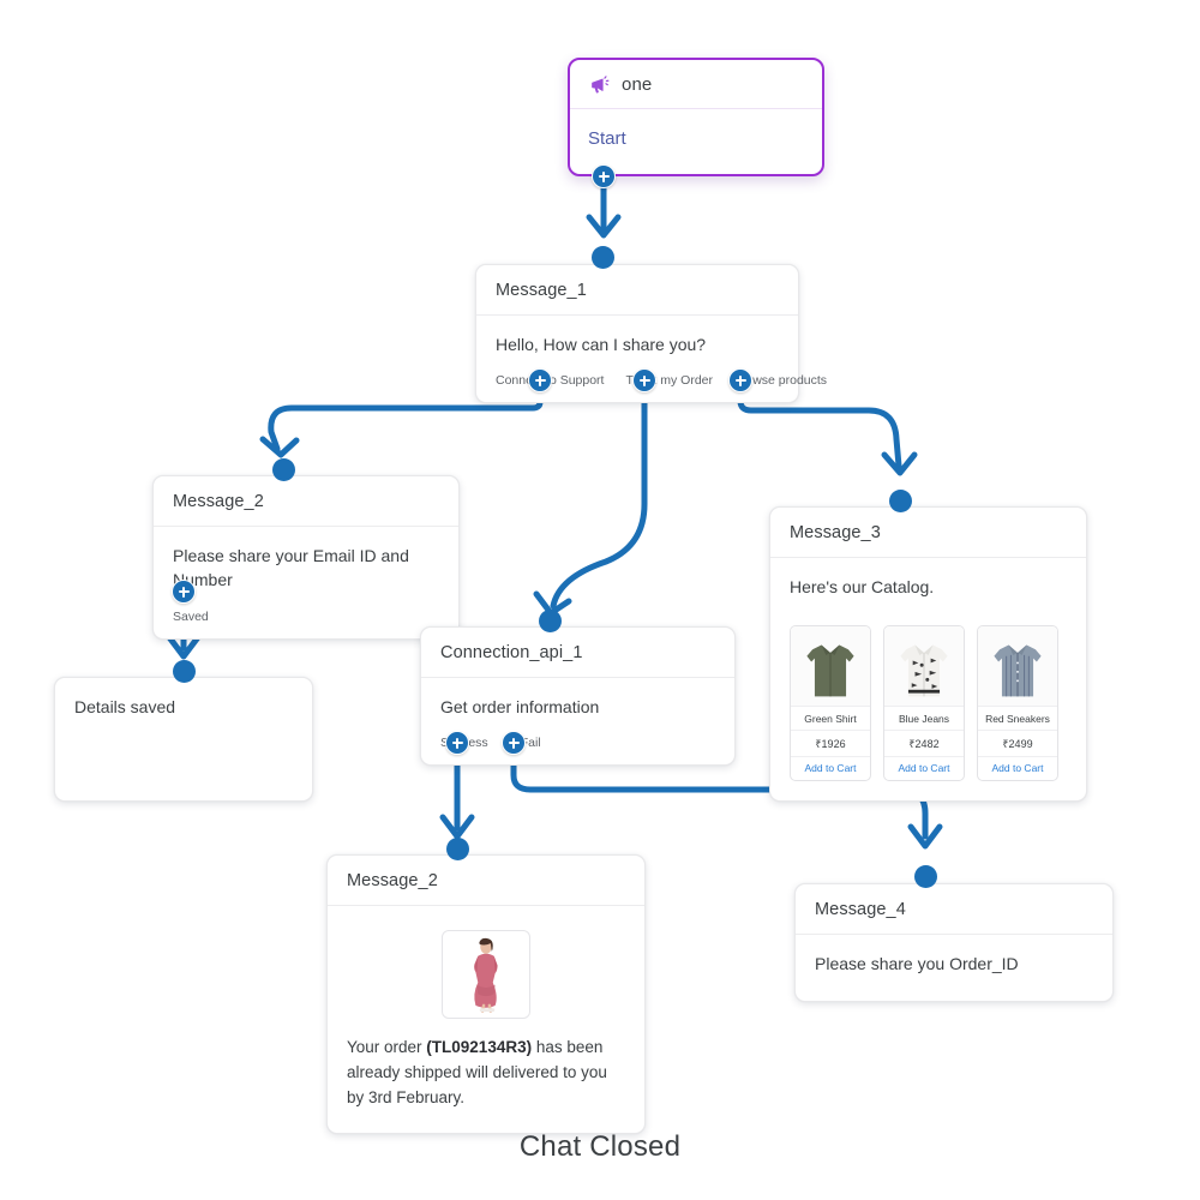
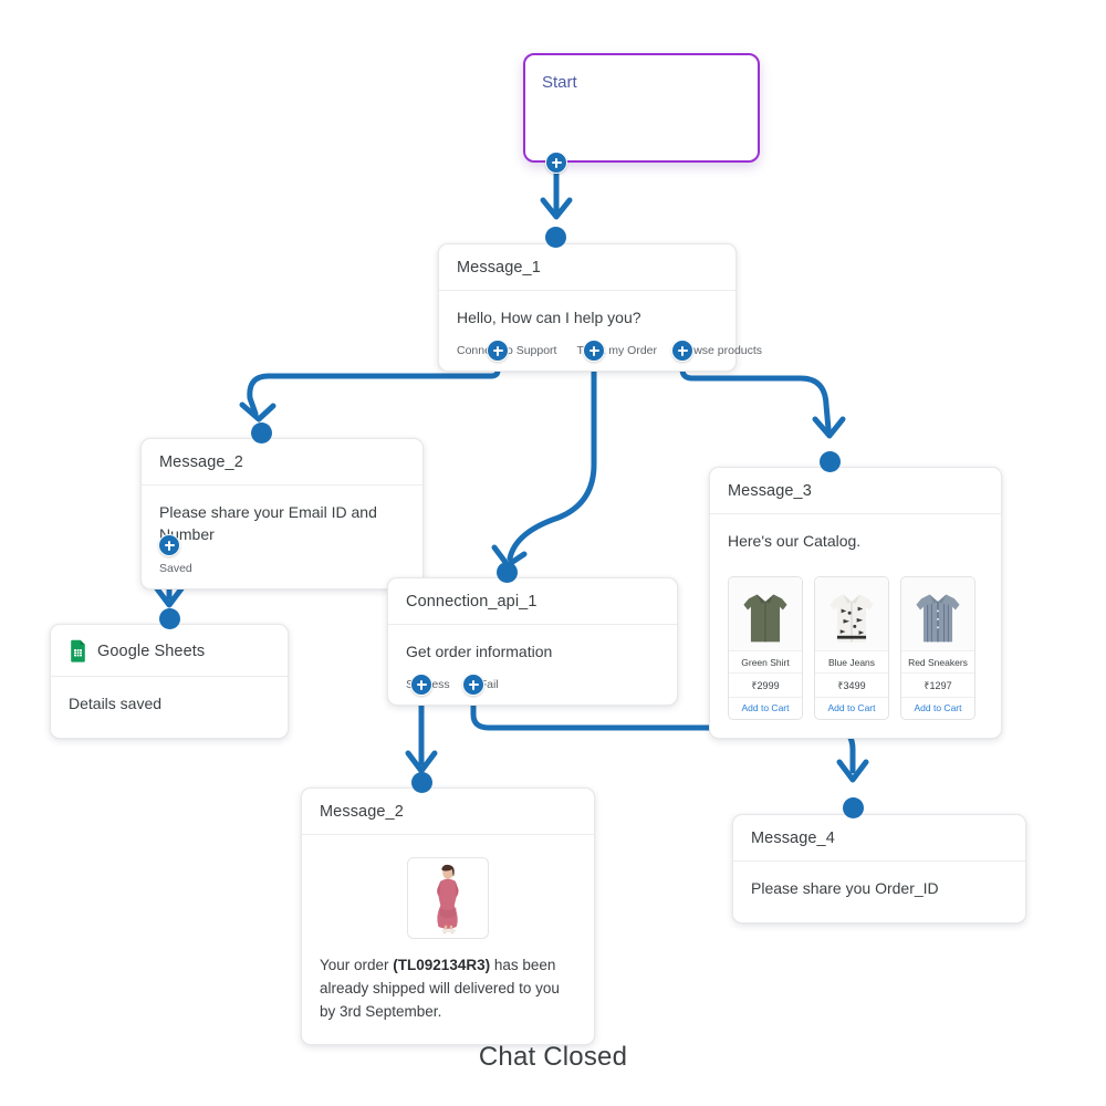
- one
  Start
  Message_1
- Hello, How can I share you?
+ Hello, How can I help you?
  Conno Support
  wse products
  Message_2
  Please share your Email ID and umber
  Saved
+ Google Sheets
  Details saved
  Connection_api_1
  Get order information
  ail
  Message_3
  Here's our Catalog.
  Green Shirt
- ₹1926
+ ₹2999
  Add to Cart
  Blue Jeans
- ₹2482
+ ₹3499
  Add to Cart
  Red Sneakers
- ₹2499
+ ₹1297
  Add to Cart
  Message_2
- Your order (TL092134R3) has been already shipped will delivered to you by 3rd February.
+ Your order (TL092134R3) has been already shipped will delivered to you by 3rd September.
  Message_4
  Please share you Order_ID
  Chat Closed
